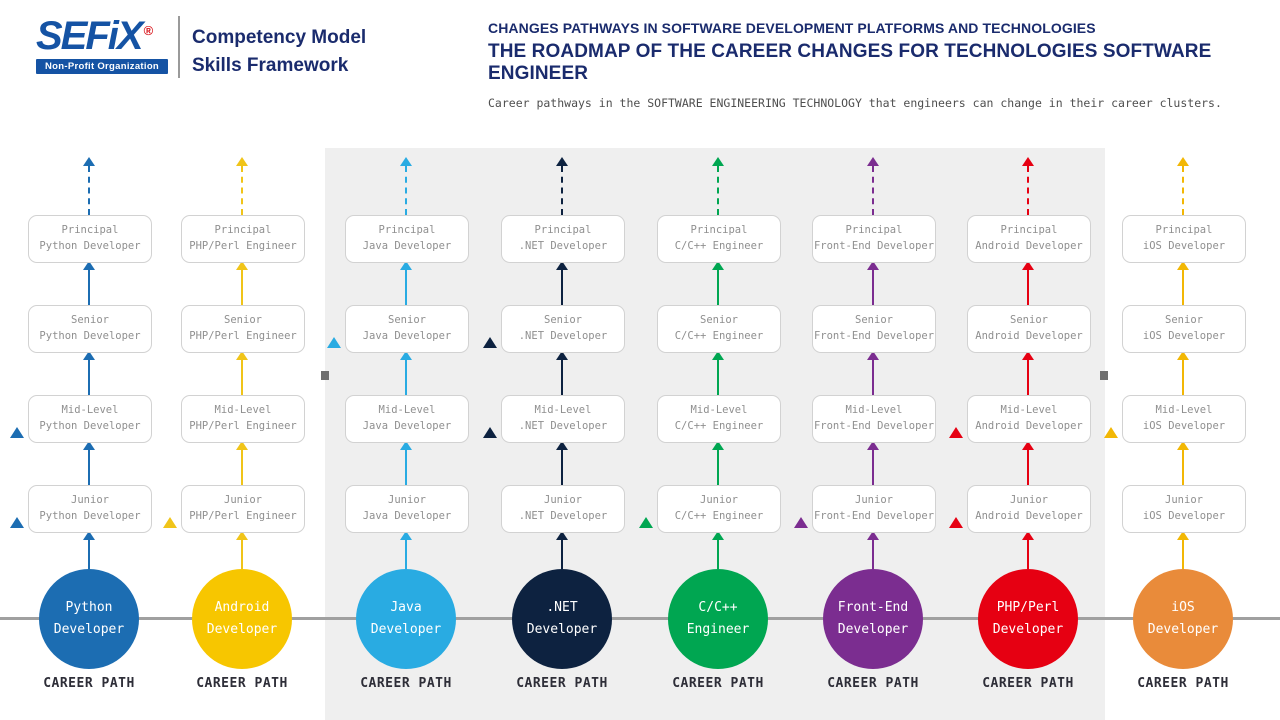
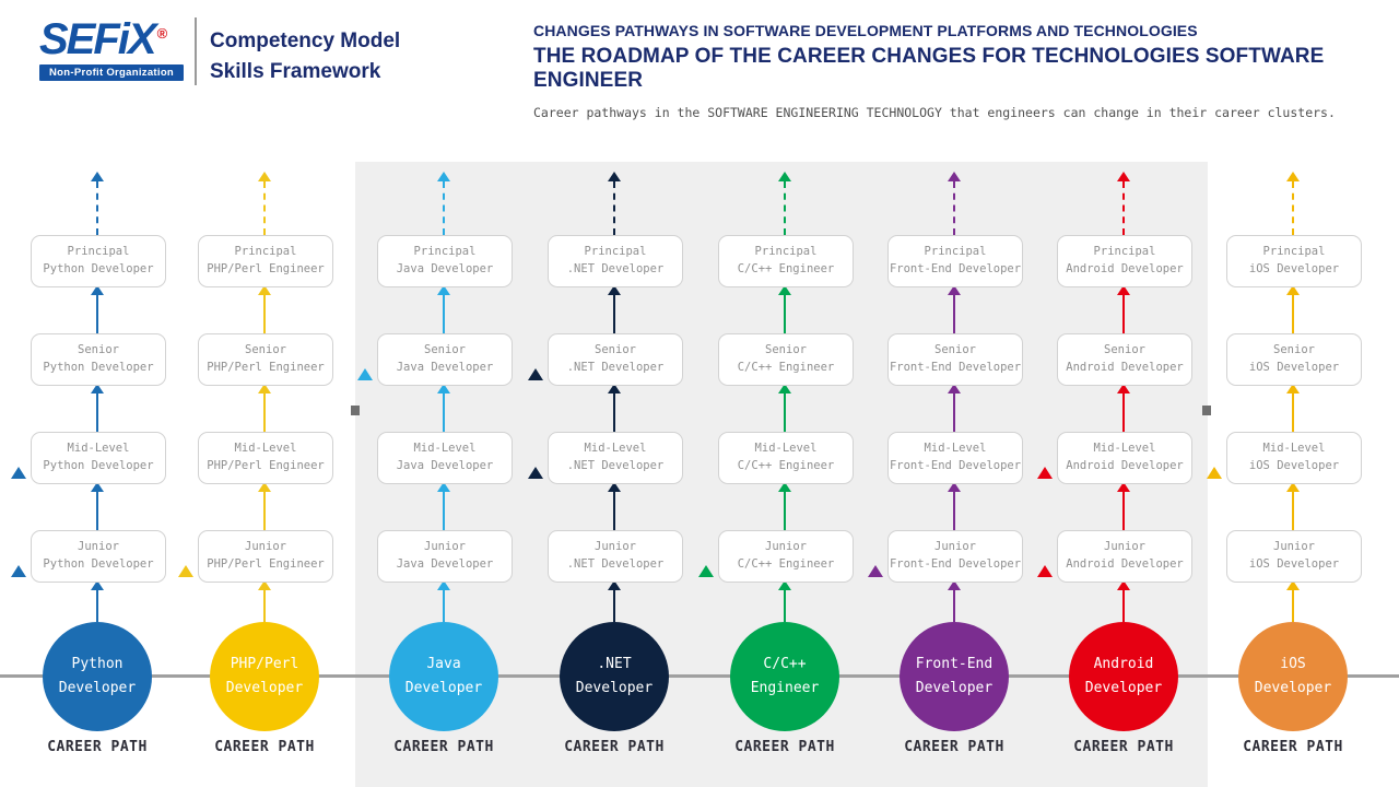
  SEFiX ®
  Non-Profit Organization
  Competency Model
  Skills Framework
  CHANGES PATHWAYS IN SOFTWARE DEVELOPMENT PLATFORMS AND TECHNOLOGIES
  THE ROADMAP OF THE CAREER CHANGES FOR TECHNOLOGIES SOFTWARE ENGINEER
  Career pathways in the SOFTWARE ENGINEERING TECHNOLOGY that engineers can change in their career clusters.
  Principal
  Python Developer
  Senior
  Python Developer
  Mid-Level
  Python Developer
  Junior
  Python Developer
  Python
  Developer
  CAREER PATH
  Principal
  PHP/Perl Engineer
  Senior
  PHP/Perl Engineer
  Mid-Level
  PHP/Perl Engineer
  Junior
  PHP/Perl Engineer
- Android
+ PHP/Perl
  Developer
  CAREER PATH
  Principal
  Java Developer
  Senior
  Java Developer
  Mid-Level
  Java Developer
  Junior
  Java Developer
  Java
  Developer
  CAREER PATH
  Principal
  .NET Developer
  Senior
  .NET Developer
  Mid-Level
  .NET Developer
  Junior
  .NET Developer
  .NET
  Developer
  CAREER PATH
  Principal
  C/C++ Engineer
  Senior
  C/C++ Engineer
  Mid-Level
  C/C++ Engineer
  Junior
  C/C++ Engineer
  C/C++
  Engineer
  CAREER PATH
  Principal
  Front-End Developer
  Senior
  Front-End Developer
  Mid-Level
  Front-End Developer
  Junior
  Front-End Developer
  Front-End
  Developer
  CAREER PATH
  Principal
  Android Developer
  Senior
  Android Developer
  Mid-Level
  Android Developer
  Junior
  Android Developer
- PHP/Perl
+ Android
  Developer
  CAREER PATH
  Principal
  iOS Developer
  Senior
  iOS Developer
  Mid-Level
  iOS Developer
  Junior
  iOS Developer
  iOS
  Developer
  CAREER PATH
